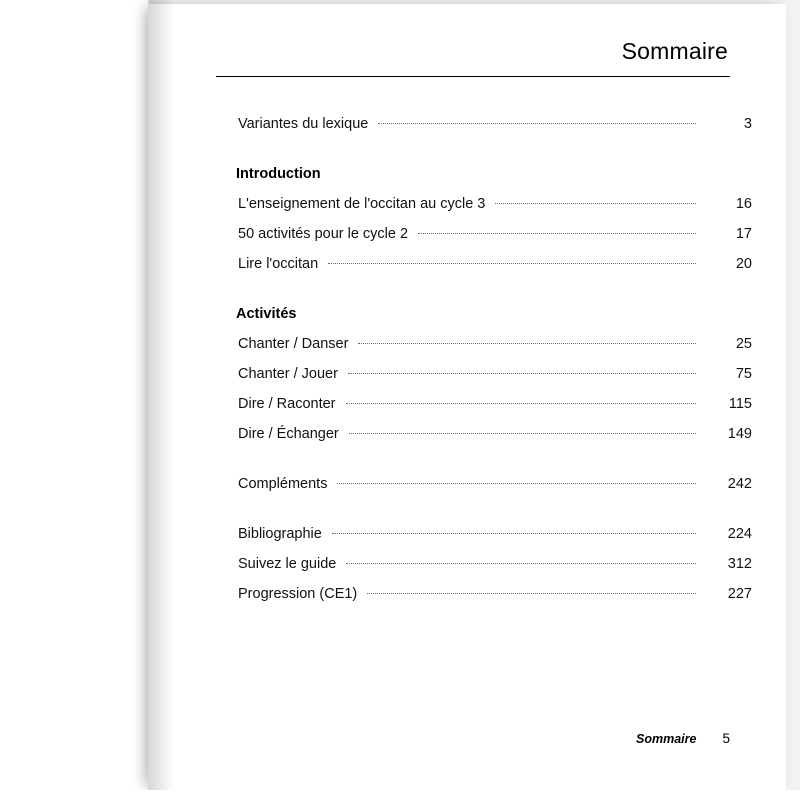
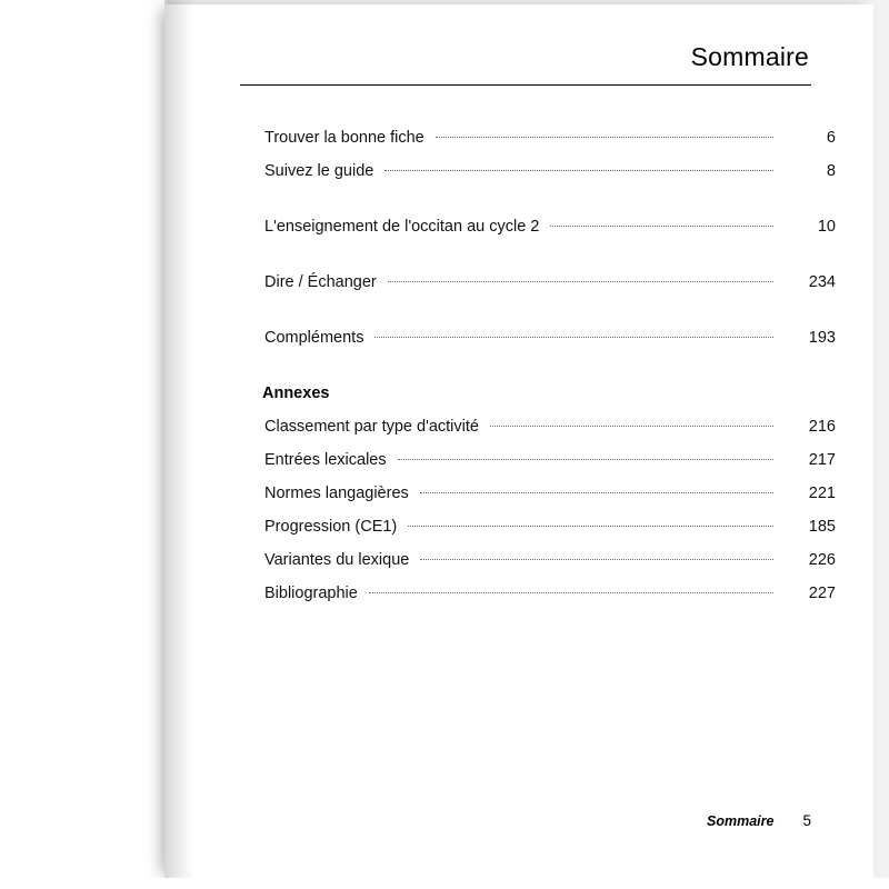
  Sommaire
+ Trouver la bonne fiche
+ 6
- Variantes du lexique
+ Suivez le guide
- 3
+ 8
- Introduction
- L'enseignement de l'occitan au cycle 3
+ L'enseignement de l'occitan au cycle 2
- 16
+ 10
- 50 activités pour le cycle 2
- 17
- Lire l'occitan
- 20
- Activités
- Chanter / Danser
- 25
- Chanter / Jouer
- 75
- Dire / Raconter
- 115
  Dire / Échanger
- 149
+ 234
  Compléments
- 242
+ 193
+ Annexes
+ Classement par type d'activité
+ 216
+ Entrées lexicales
+ 217
+ Normes langagières
+ 221
- Bibliographie
+ Progression (CE1)
- 224
+ 185
- Suivez le guide
+ Variantes du lexique
- 312
+ 226
- Progression (CE1)
+ Bibliographie
  227
  Sommaire
  5
